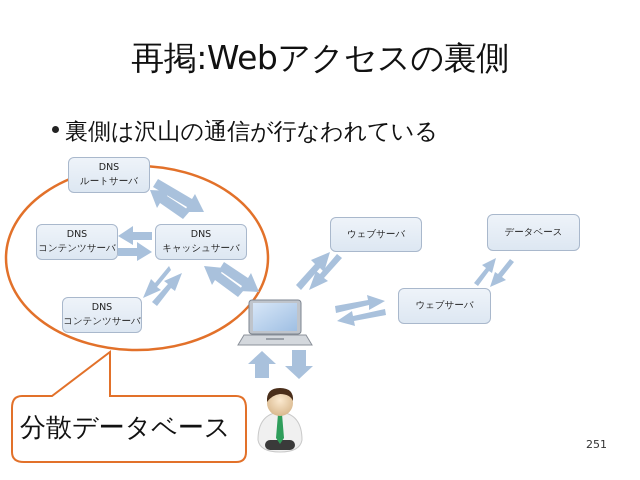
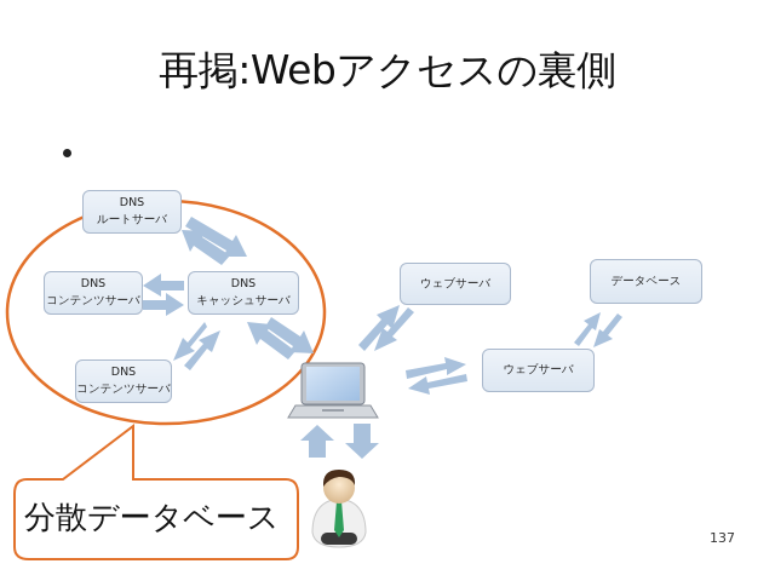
  再掲:Webアクセスの裏側
- 裏側は沢山の通信が行なわれている
  DNS
  ルートサーバ
  DNS
  コンテンツサーバ
  DNS
  キャッシュサーバ
  DNS
  コンテンツサーバ
  ウェブサーバ
  データベース
  ウェブサーバ
  分散データベース
- 251
+ 137
